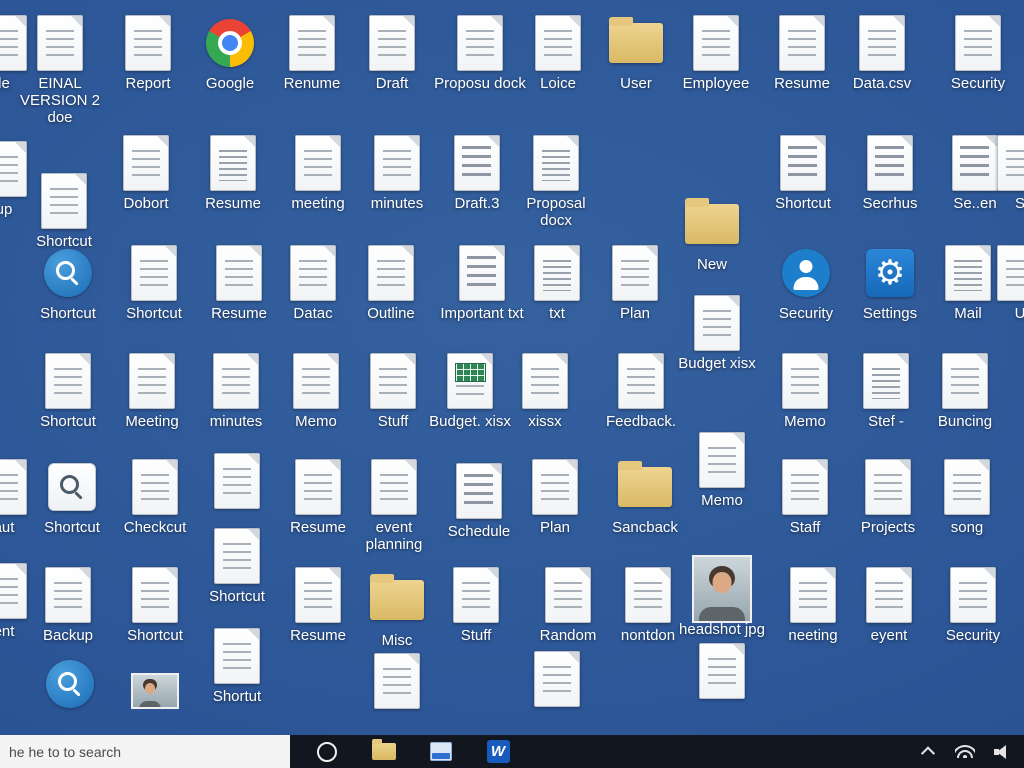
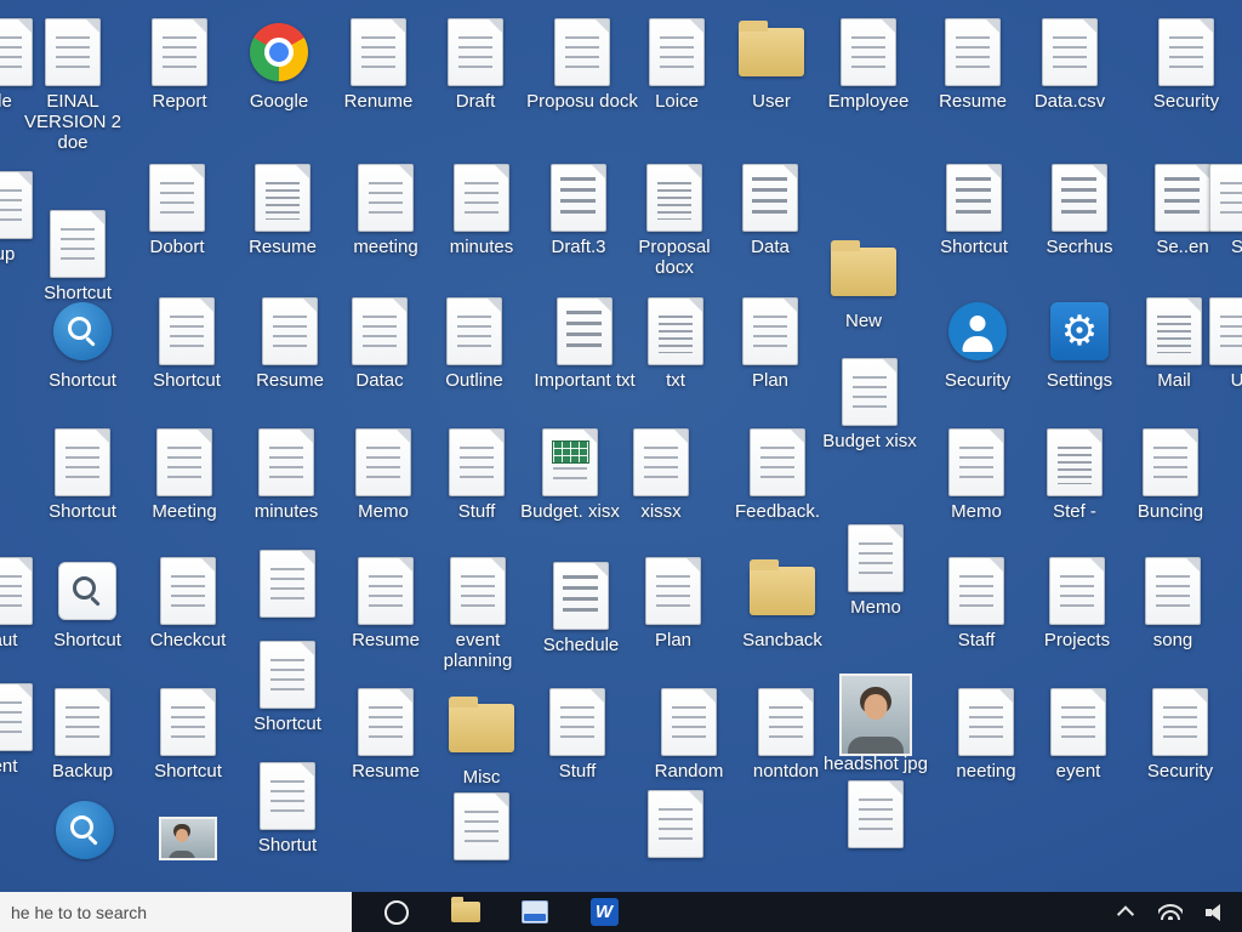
  EINAL VERSION 2 doe
  Report
  Google
  Renume
  Draft
  Proposu dock
  Loice
  User
  Employee
  Resume
  Data.csv
  Security
  Shortcut
  Dobort
  Resume
  meeting
  minutes
  Draft.3
  Proposal docx
+ Data
  New
  Shortcut
  Secrhus
  Se..en
  S
  Shortcut
  Shortcut
  Resume
  Datac
  Outline
  Important txt
  txt
  Plan
  Security
  ⚙
  Settings
  Mail
  U
  Budget xisx
  Shortcut
  Meeting
  minutes
  Memo
  Stuff
  Budget. xisx
  xissx
  Feedback.
  Memo
  Stef -
  Buncing
  Memo
  Shortcut
  Checkcut
  Resume
  event planning
  Schedule
  Plan
  Sancback
  Staff
  Projects
  song
  Backup
  Shortcut
  Shortcut
  Resume
  Misc
  Stuff
  Random
  nontdon
  headshot jpg
  neeting
  eyent
  Security
  Shortut
  he he to to search
  W
